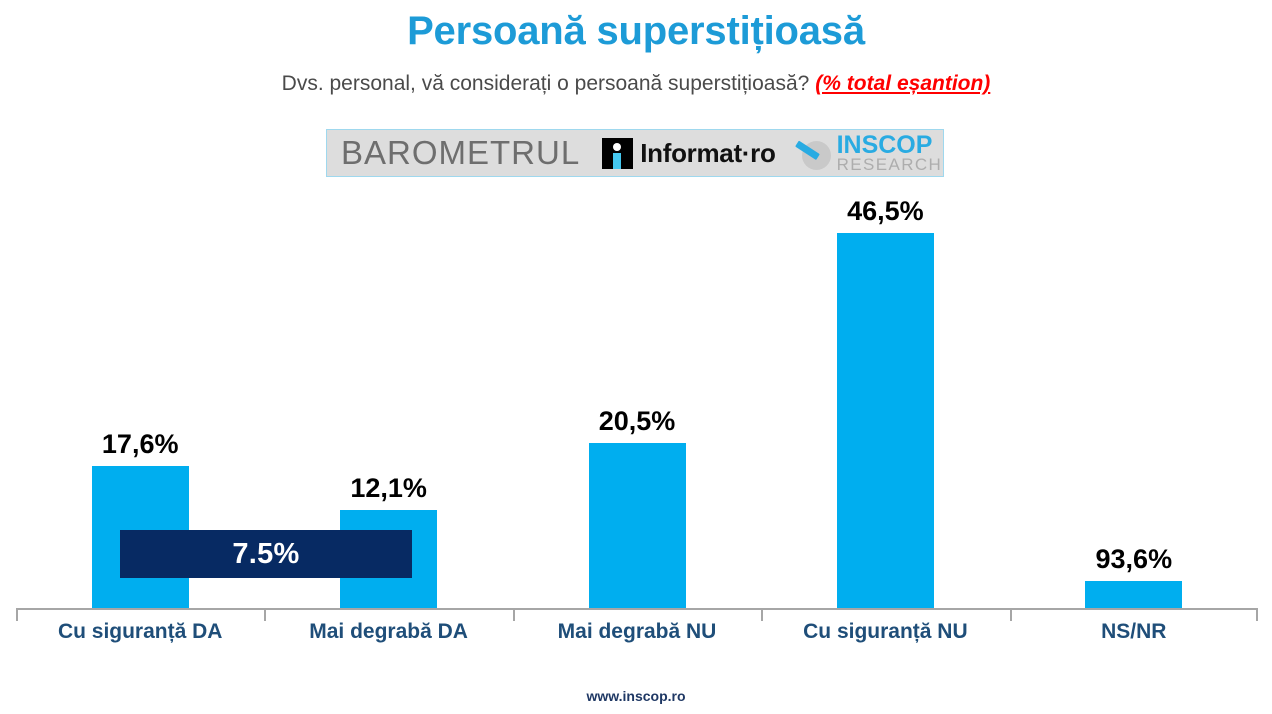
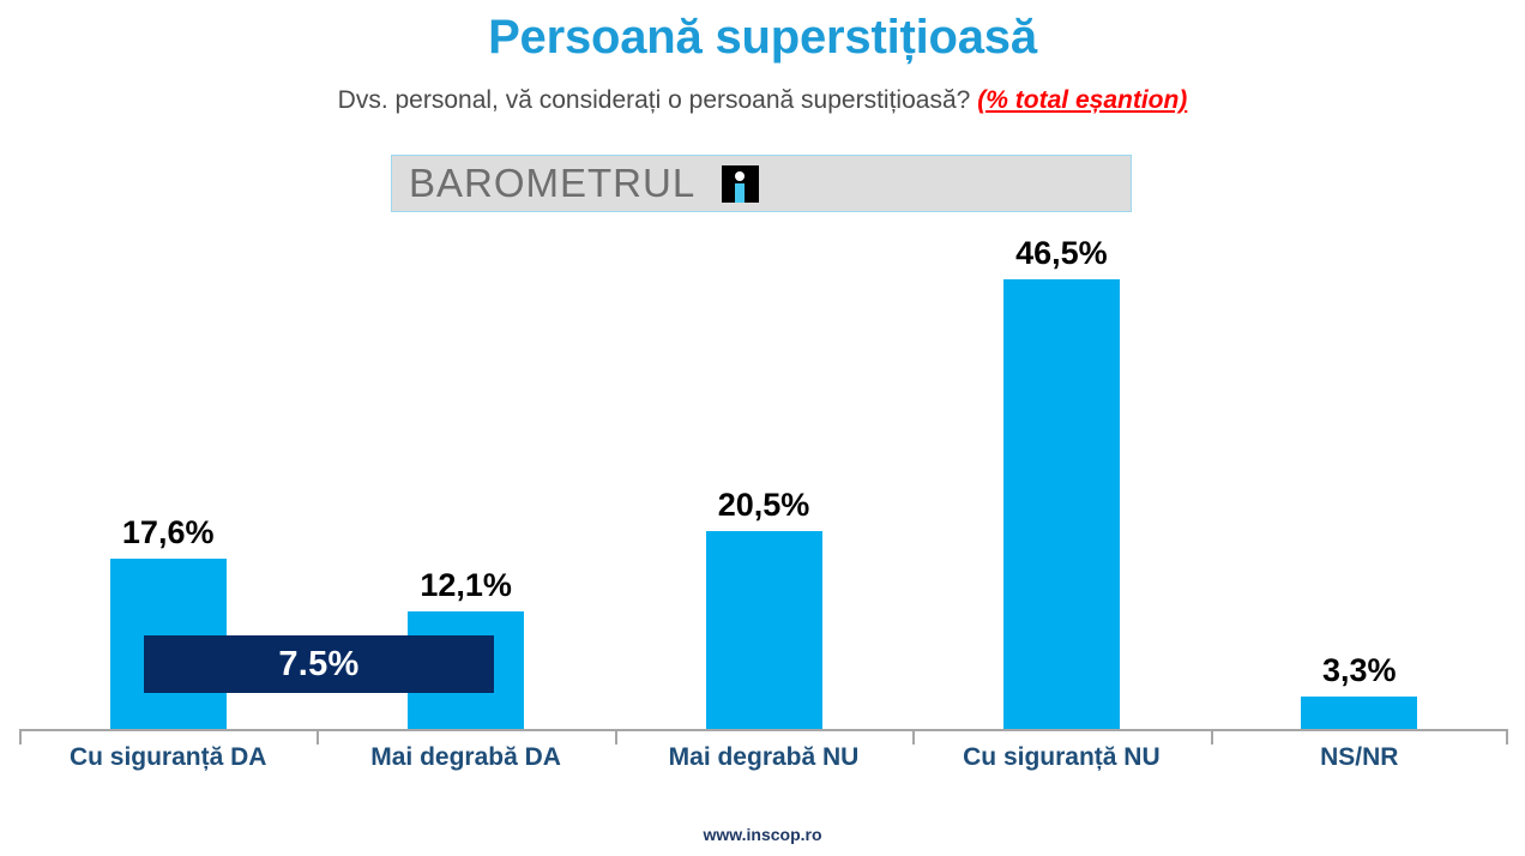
  Persoană superstițioasă
  Dvs. personal, vă considerați o persoană superstițioasă? (% total eșantion)
  BAROMETRUL
- Informat·ro
- INSCOP
- RESEARCH
  17,6%
  12,1%
  20,5%
  46,5%
- 93,6%
+ 3,3%
  Cu siguranță DA
  Mai degrabă DA
  Mai degrabă NU
  Cu siguranță NU
  NS/NR
  7.5%
  www.inscop.ro
